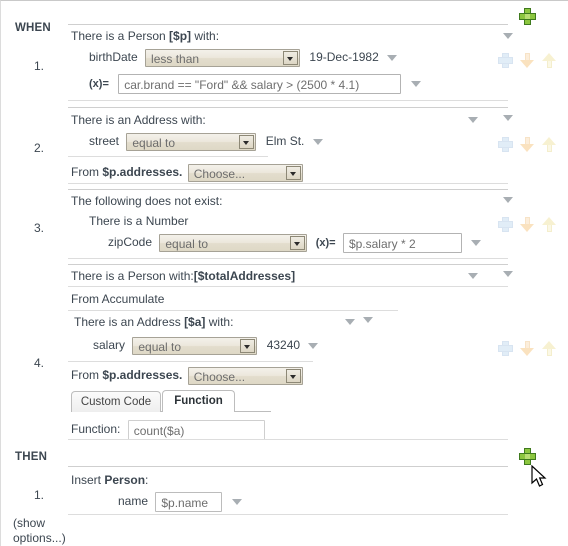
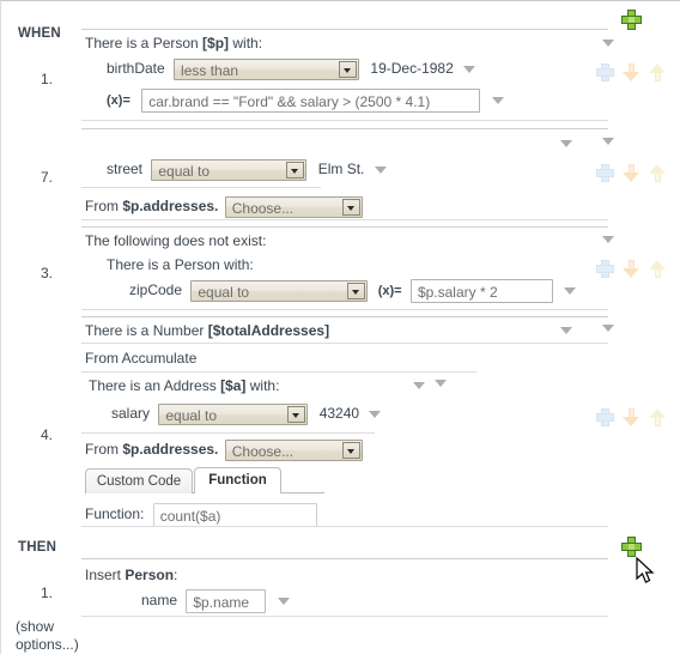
  WHEN
  1.
  There is a Person [$p] with:
  birthDate
  less than
  19-Dec-1982
  (x)=
  car.brand == "Ford" && salary > (2500 * 4.1)
- 2.
+ 7.
- There is an Address with:
  street
  equal to
  Elm St.
  From $p.addresses.
  Choose...
  3.
  The following does not exist:
- There is a Number
+ There is a Person with:
  zipCode
  equal to
  (x)=
  $p.salary * 2
  4.
- There is a Person with:[$totalAddresses]
+ There is a Number [$totalAddresses]
  From Accumulate
  There is an Address [$a] with:
  salary
  equal to
  43240
  From $p.addresses.
  Choose...
  Custom Code
  Function
  Function:
  count($a)
  THEN
  1.
  Insert Person:
  name
  $p.name
  (show
  options...)
